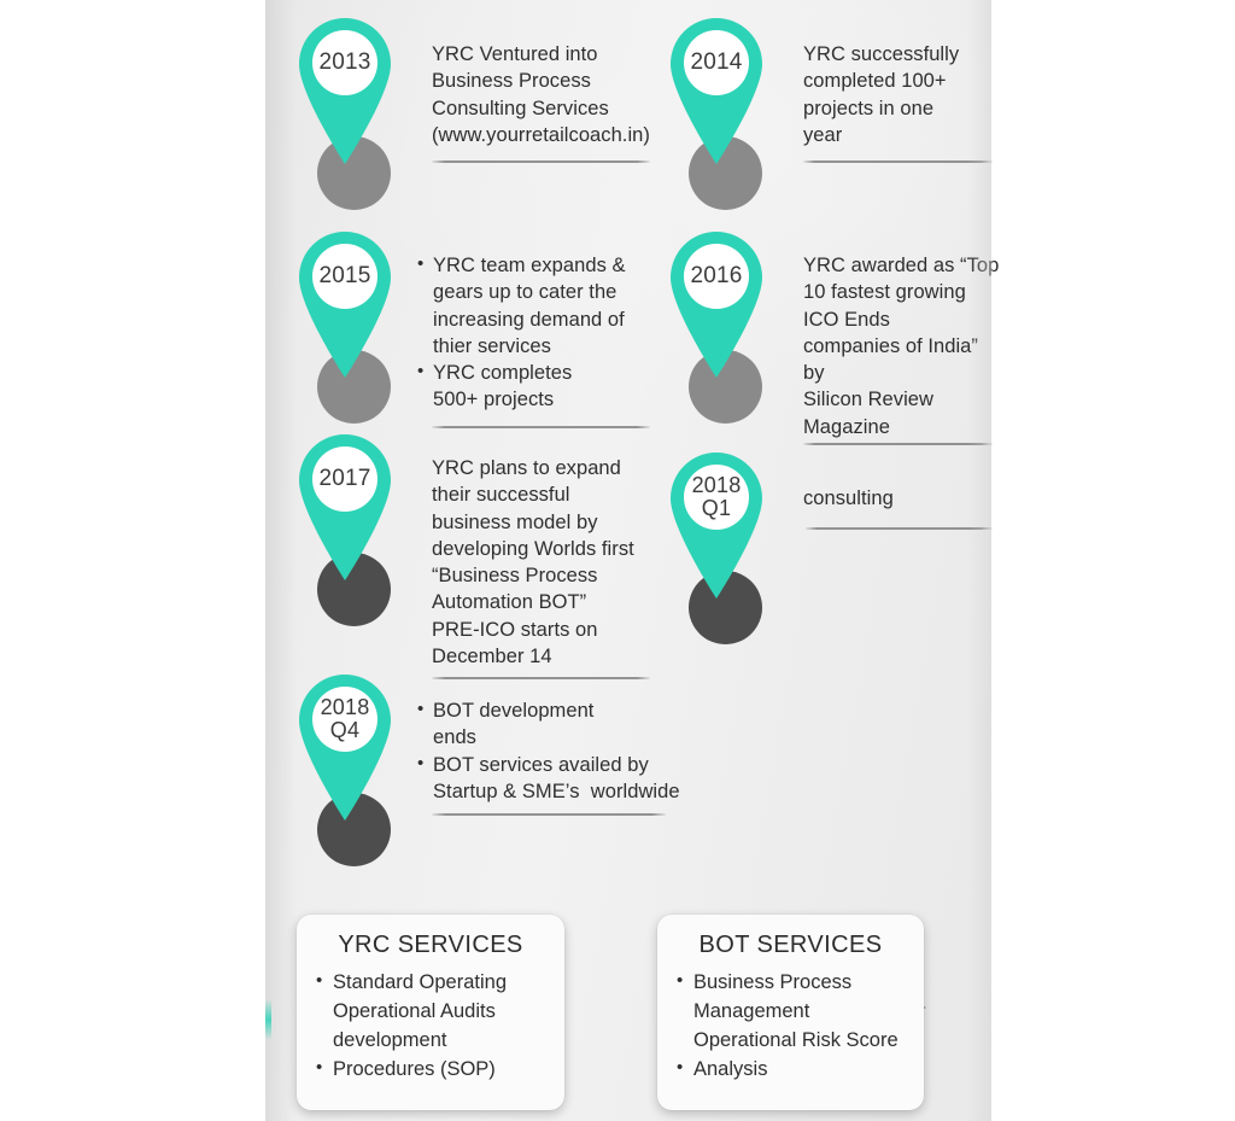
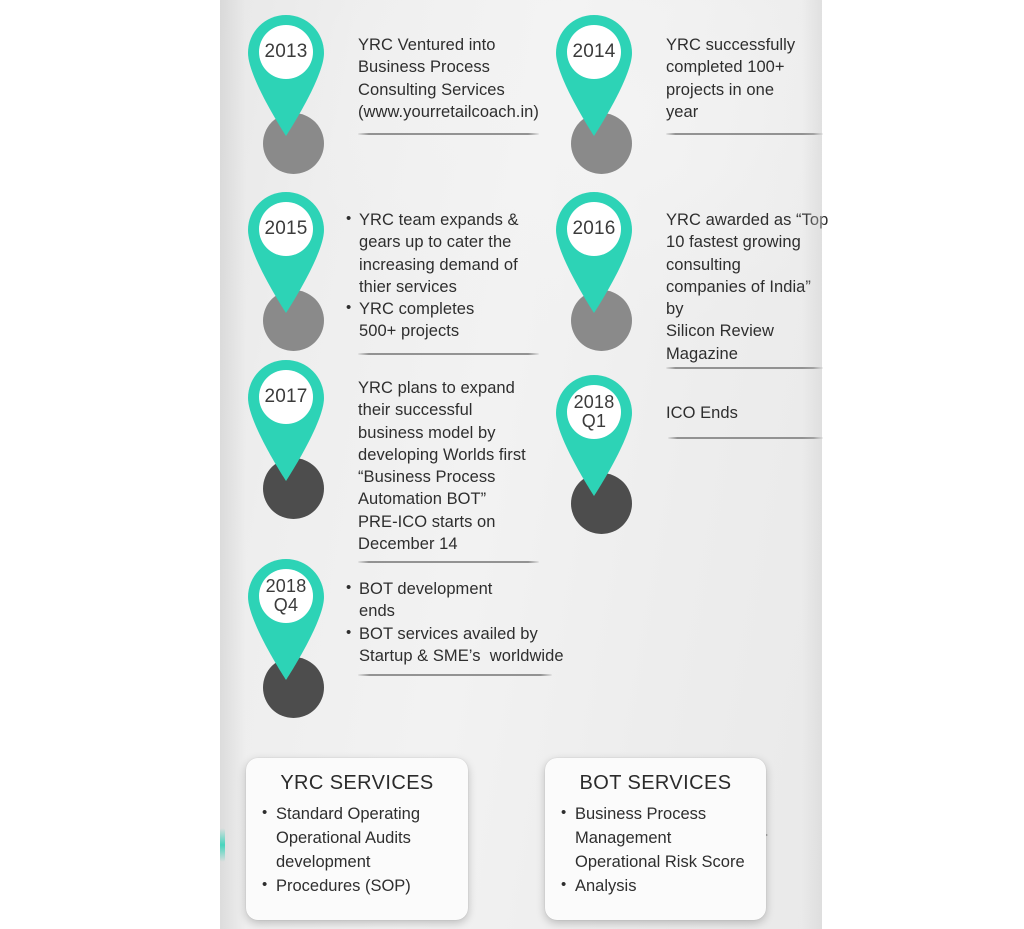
  2013
  YRC Ventured into
  Business Process
  Consulting Services
  (www.yourretailcoach.in)
  2014
  YRC successfully
  completed 100+
  projects in one
  year
  2015
  YRC team expands &
  gears up to cater the
  increasing demand of
  thier services
  YRC completes
  500+ projects
  2016
  YRC awarded as “p
  10 fastest growing
- ICO Ends
+ consulting
  companies of India
  by
  Silicon Review
  Magazine
  2017
  YRC plans to expand
  their successful
  business model by
  developing Worlds first
  “Business Process
  Automation BOT”
  PRE-ICO starts on
  December 14
  2018
  Q1
- consulting
+ ICO Ends
  2018
  Q4
  BOT development
  ends
  BOT services availed by
  Startup & SME’s worldwide
  YRC SERVICES
  Standard Operating
  Operational Audits
  development
  Procedures (SOP)
  BOT SERVICES
  Business Process
  Management
  Operational Risk Score
  Analysis
